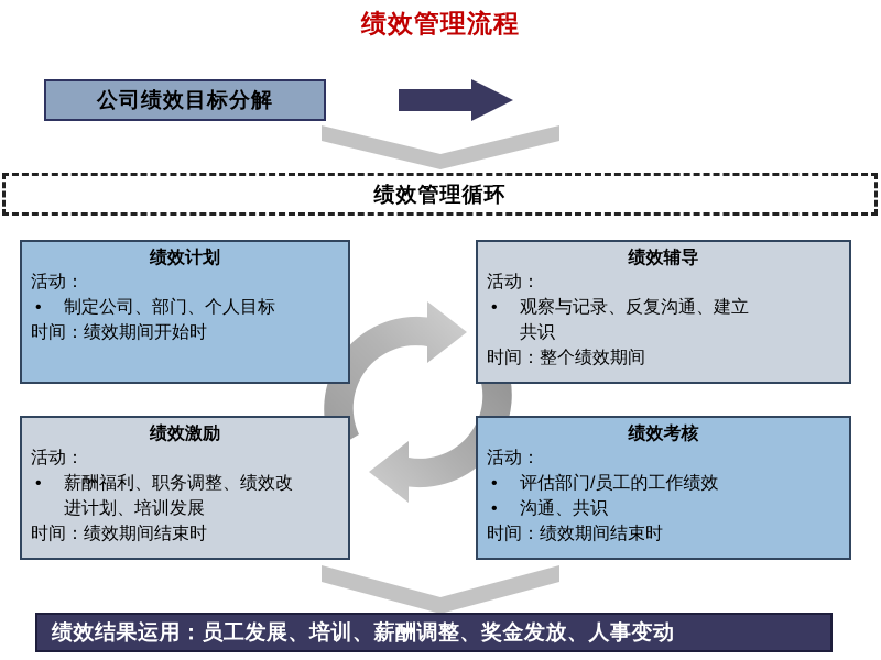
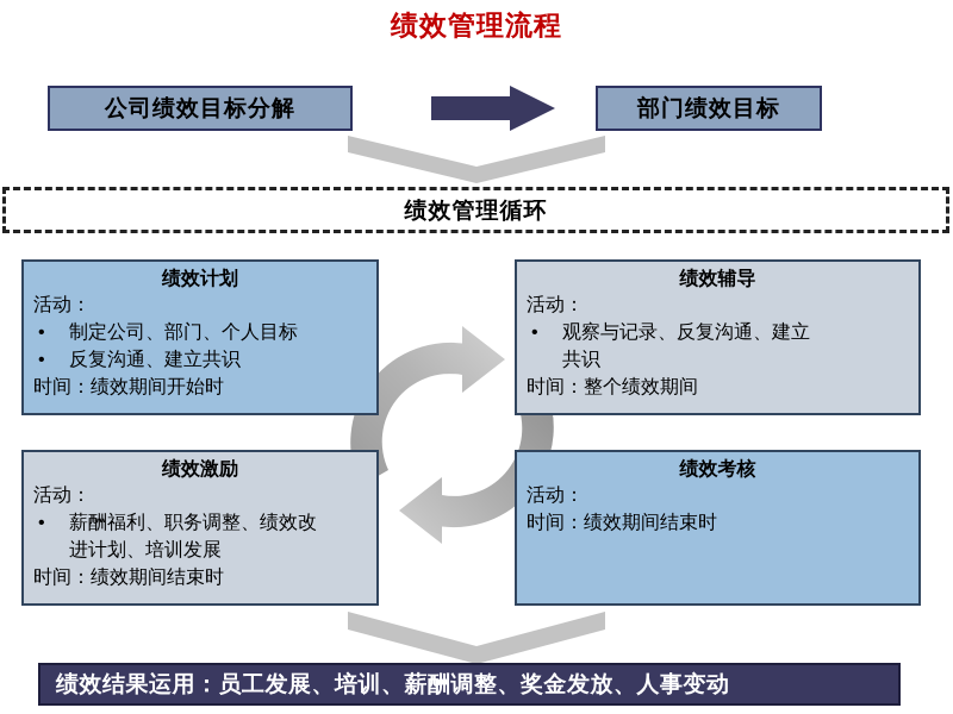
  绩效管理流程
  公司绩效目标分解
+ 部门绩效目标
  绩效管理循环
  绩效计划
  活动：
  制定公司、部门、个人目标
+ 反复沟通、建立共识
  时间：绩效期间开始时
  绩效辅导
  活动：
  观察与记录、反复沟通、建立
  共识
  时间：整个绩效期间
  绩效激励
  活动：
  薪酬福利、职务调整、绩效改
  进计划、培训发展
  时间：绩效期间结束时
  绩效考核
  活动：
- 评估部门/员工的工作绩效
- 沟通、共识
  时间：绩效期间结束时
  绩效结果运用：员工发展、培训、薪酬调整、奖金发放、人事变动
